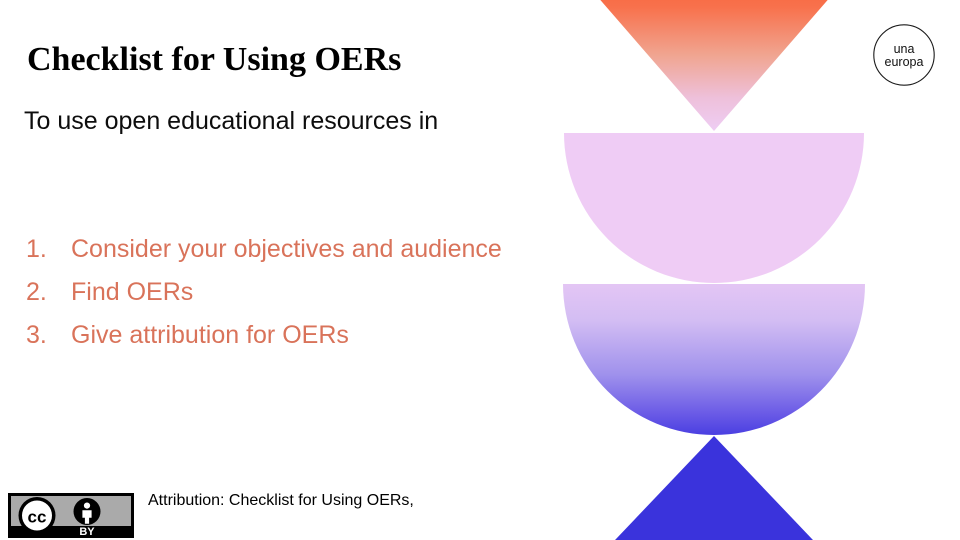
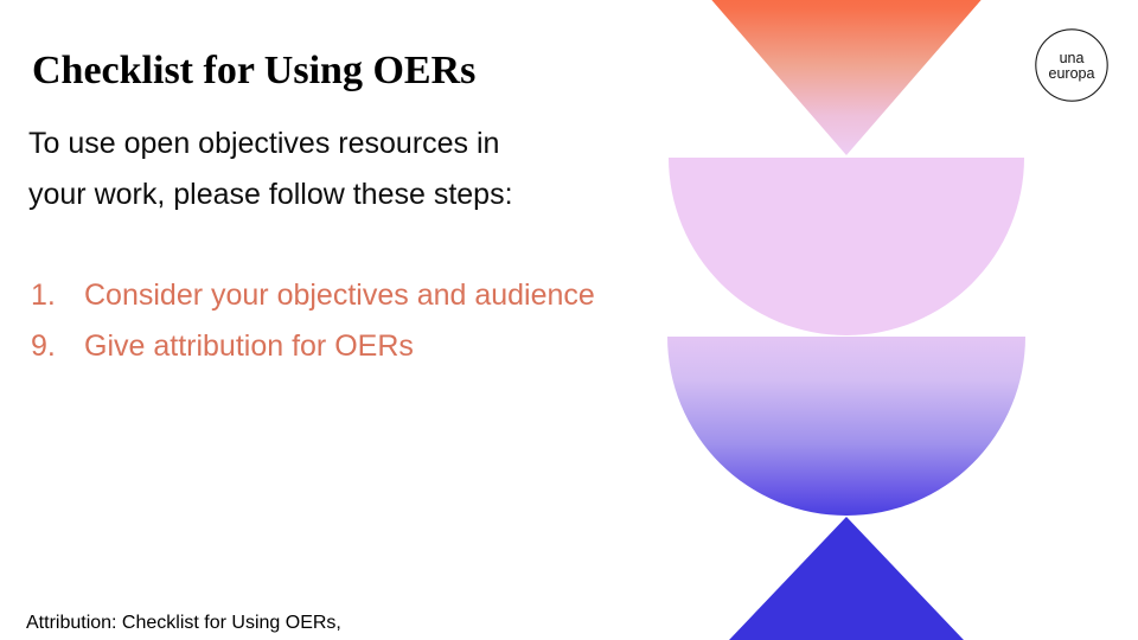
  una
  europa
  Checklist for Using OERs
- To use open educational resources in
+ To use open objectives resources in
+ your work, please follow these steps:
  1.
  Consider your objectives and audience
- 2.
- Find OERs
- 3.
+ 9.
  Give attribution for OERs
- cc
- BY
  Attribution: Checklist for Using OERs,
